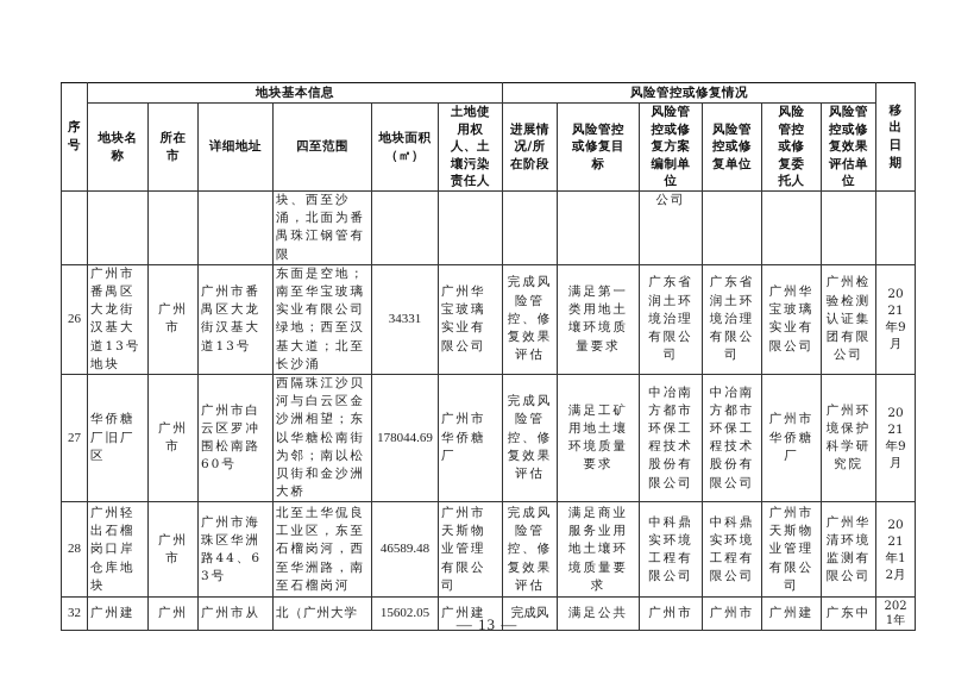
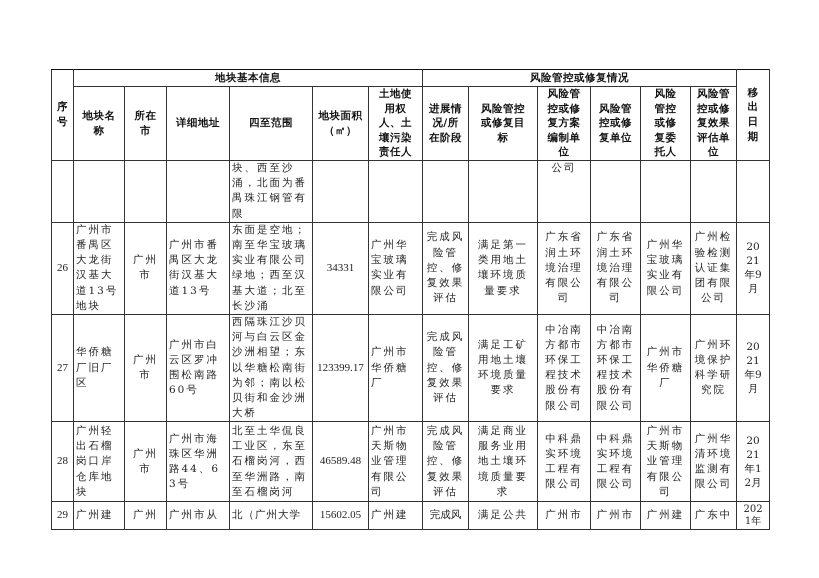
  序号	地块基本信息	风险管控或修复情况	移出日期
  地块名称	所在市	详细地址	四至范围	地块面积（㎡）	土地使用权人、土壤污染责任人	进展情况/所在阶段	风险管控或修复目标	风险管控或修复方案编制单位	风险管控或修复单位	风险管控或修复委托人	风险管控或修复效果评估单位
  				块、西至沙涌，北面为番禺珠江钢管有限					公司
  26	广州市番禺区大龙街汉基大道13号地块	广州市	广州市番禺区大龙街汉基大道13号	东面是空地；南至华宝玻璃实业有限公司绿地；西至汉基大道；北至长沙涌	34331	广州华宝玻璃实业有限公司	完成风险管控、修复效果评估	满足第一类用地土壤环境质量要求	广东省润土环境治理有限公司	广东省润土环境治理有限公司	广州华宝玻璃实业有限公司	广州检验检测认证集团有限公司	2021年9月
- 27	华侨糖厂旧厂区	广州市	广州市白云区罗冲围松南路60号	西隔珠江沙贝河与白云区金沙洲相望；东以华糖松南街为邻；南以松贝街和金沙洲大桥	178044.69	广州市华侨糖厂	完成风险管控、修复效果评估	满足工矿用地土壤环境质量要求	中冶南方都市环保工程技术股份有限公司	中冶南方都市环保工程技术股份有限公司	广州市华侨糖厂	广州环境保护科学研究院	2021年9月
+ 27	华侨糖厂旧厂区	广州市	广州市白云区罗冲围松南路60号	西隔珠江沙贝河与白云区金沙洲相望；东以华糖松南街为邻；南以松贝街和金沙洲大桥	123399.17	广州市华侨糖厂	完成风险管控、修复效果评估	满足工矿用地土壤环境质量要求	中冶南方都市环保工程技术股份有限公司	中冶南方都市环保工程技术股份有限公司	广州市华侨糖厂	广州环境保护科学研究院	2021年9月
  28	广州轻出石榴岗口岸仓库地块	广州市	广州市海珠区华洲路44、63号	北至土华侃良工业区，东至石榴岗河，西至华洲路，南至石榴岗河	46589.48	广州市天斯物业管理有限公司	完成风险管控、修复效果评估	满足商业服务业用地土壤环境质量要求	中科鼎实环境工程有限公司	中科鼎实环境工程有限公司	广州市天斯物业管理有限公司	广州华清环境监测有限公司	2021年12月
- 32	广州建	广州	广州市从	北（广州大学	15602.05	广州建	完成风	满足公共	广州市	广州市	广州建	广东中	2021年
+ 29	广州建	广州	广州市从	北（广州大学	15602.05	广州建	完成风	满足公共	广州市	广州市	广州建	广东中	2021年
- — 13 —
